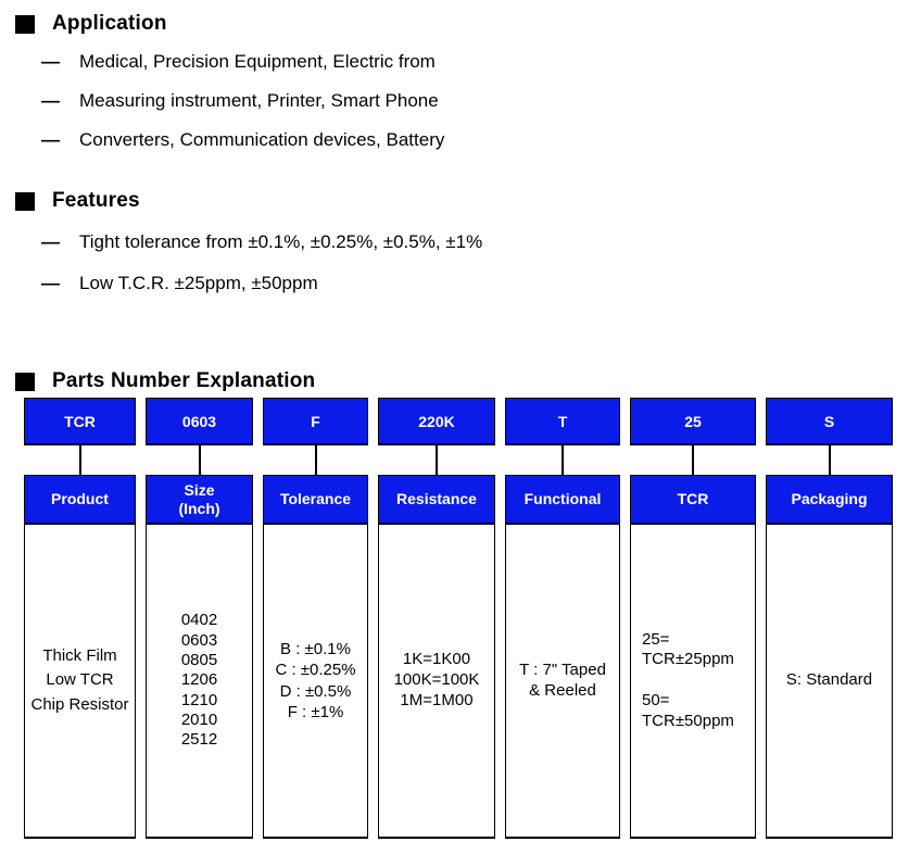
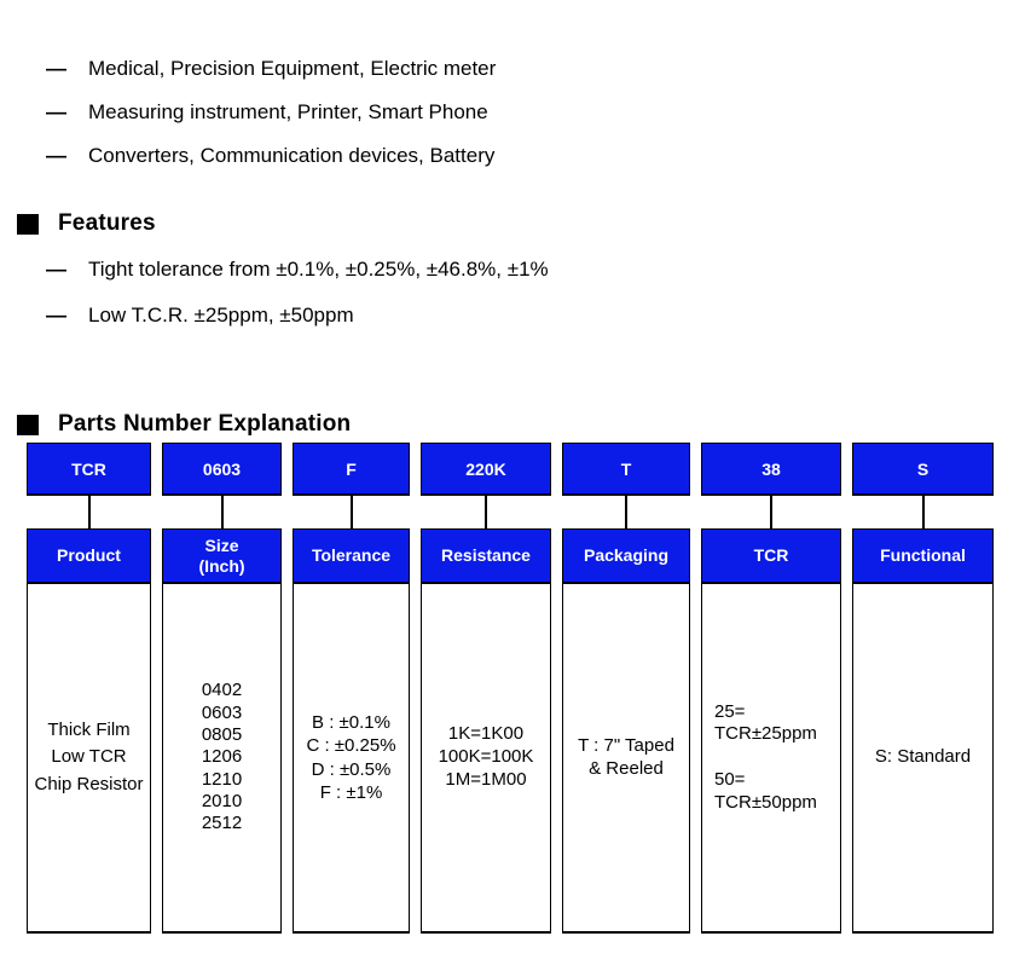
- Application
  —
- Medical, Precision Equipment, Electric from
+ Medical, Precision Equipment, Electric meter
  —
  Measuring instrument, Printer, Smart Phone
  —
  Converters, Communication devices, Battery
  Features
  —
- Tight tolerance from ±0.1%, ±0.25%, ±0.5%, ±1%
+ Tight tolerance from ±0.1%, ±0.25%, ±46.8%, ±1%
  —
  Low T.C.R. ±25ppm, ±50ppm
  Parts Number Explanation
  TCR
  Product
  Thick Film
  Low TCR
  Chip Resistor
  0603
  Size
  (Inch)
  0402
  0603
  0805
  1206
  1210
  2010
  2512
  F
  Tolerance
  B : ±0.1%
  C : ±0.25%
  D : ±0.5%
  F : ±1%
  220K
  Resistance
  1K=1K00
  100K=100K
  1M=1M00
  T
- Functional
+ Packaging
  T : 7" Taped
  & Reeled
- 25
+ 38
  TCR
  25=
  TCR±25ppm
  50=
  TCR±50ppm
  S
- Packaging
+ Functional
  S: Standard
